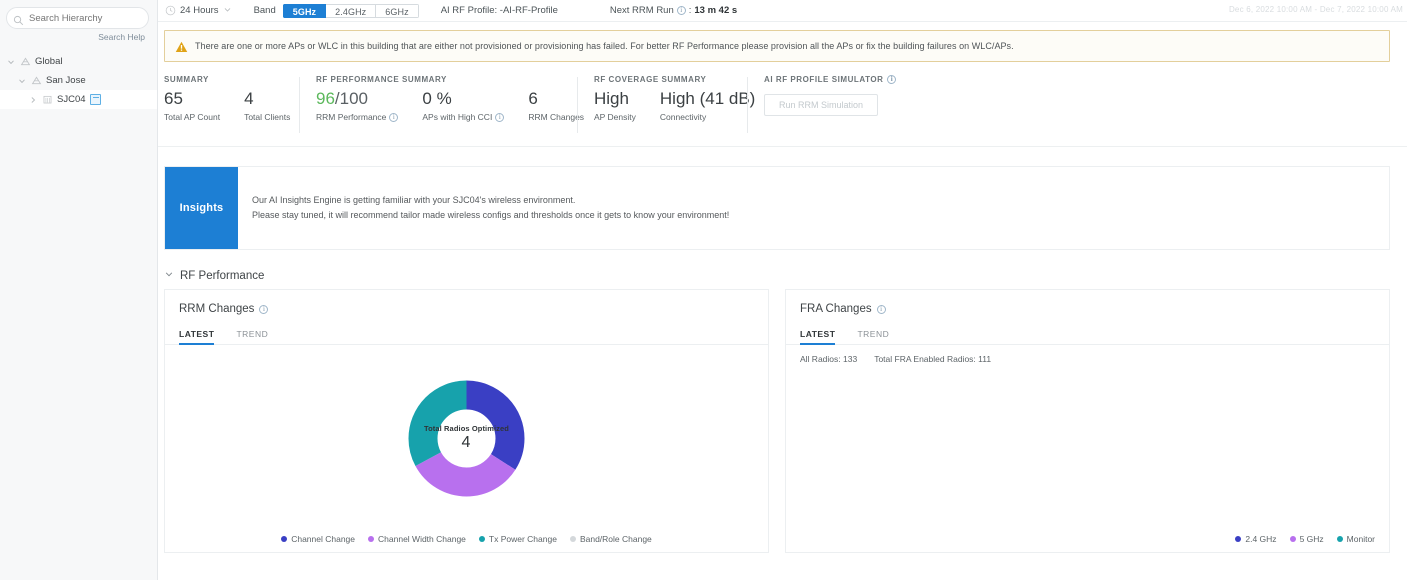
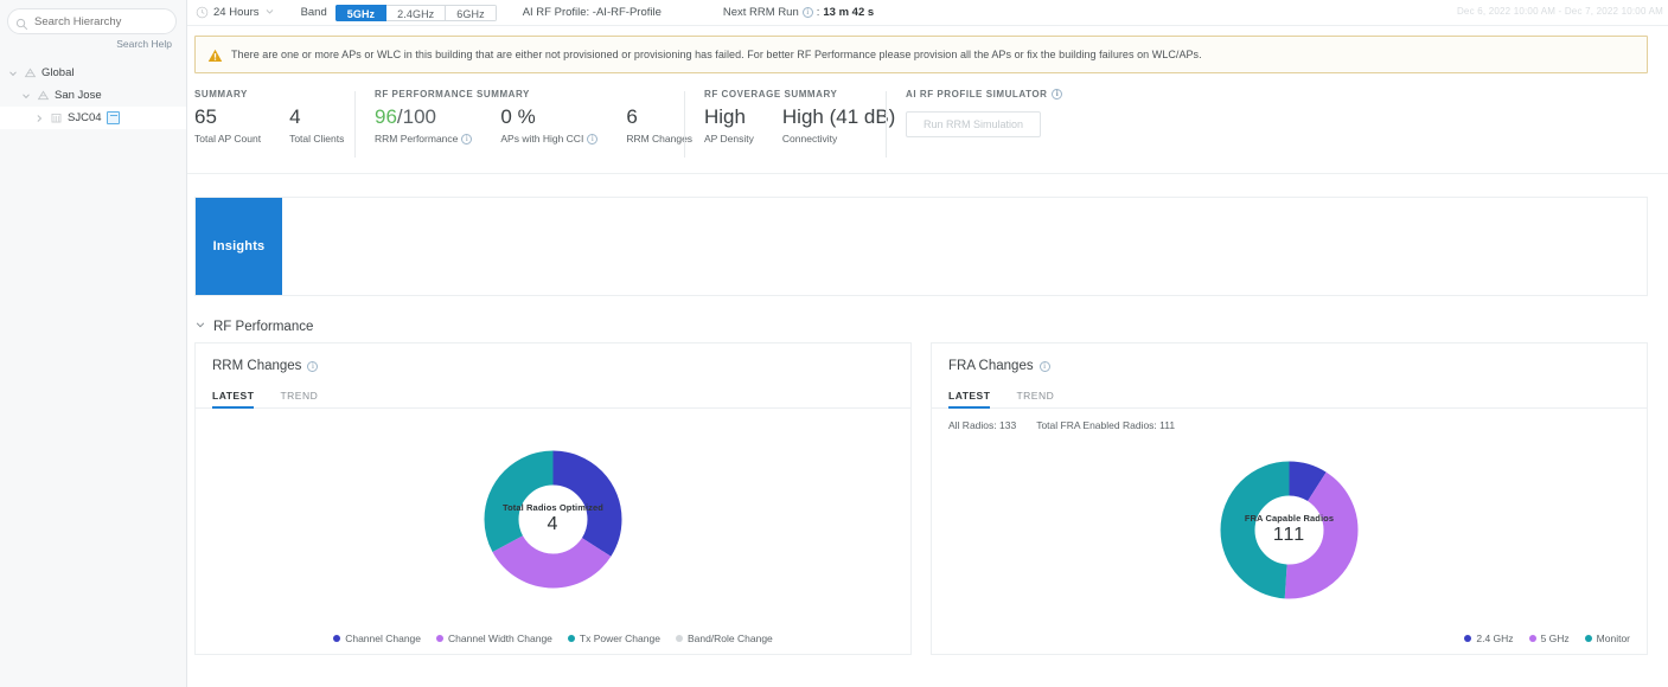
  Search Hierarchy
  Search Help
  Global
  San Jose
  SJC04
  24 Hours
  Band
  5GHz
  2.4GHz
  6GHz
  AI RF Profile: -AI-RF-Profile
  Next RRM Run
  i
  :
  13 m 42 s
  Dec 6, 2022 10:00 AM - Dec 7, 2022 10:00 AM
  There are one or more APs or WLC in this building that are either not provisioned or provisioning has failed. For better RF Performance please provision all the APs or fix the building failures on WLC/APs.
  SUMMARY
  65
  Total AP Count
  4
  Total Clients
  RF PERFORMANCE SUMMARY
  96/100
  RRM Performance
  i
  0 %
  APs with High CCI
  i
  6
  RRM Chang
  RF COVERAGE SUMMARY
  High
  AP Density
  High (41 dB
  Connectivity
  AI RF PROFILE SIMULATOR
  i
  Run RRM Simulation
  Insights
- Our AI Insights Engine is getting familiar with your SJC04's wireless environment.
- Please stay tuned, it will recommend tailor made wireless configs and thresholds once it gets to know your environment!
  RF Performance
  RRM Changes
  i
  LATEST
  TREND
  Total Radios Optimized
  4
  Channel Change
  Channel Width Change
  Tx Power Change
  Band/Role Change
  FRA Changes
  i
  LATEST
  TREND
  All Radios: 133
  Total FRA Enabled Radios: 111
+ FRA Capable Radios
+ 111
  2.4 GHz
  5 GHz
  Monitor
